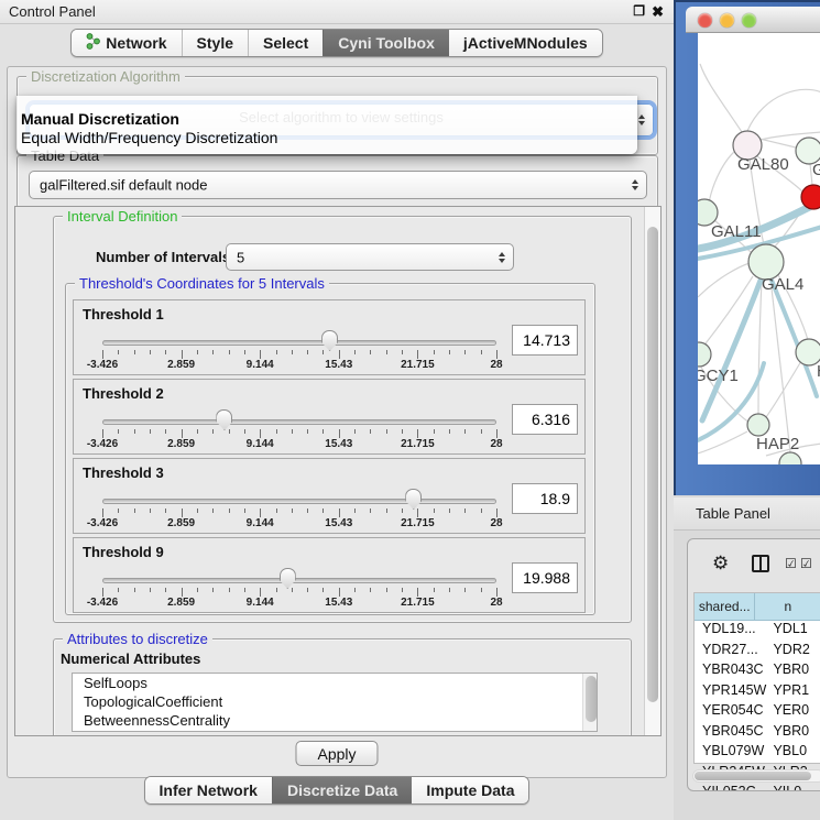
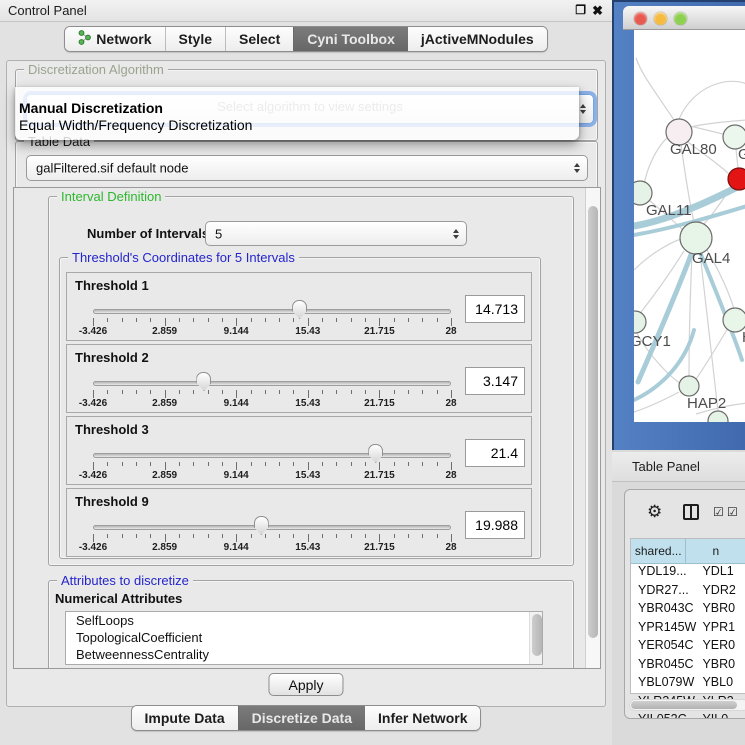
  Control Panel
  ❐
  ✖
  Network
  Style
  Select
  Cyni Toolbox
  jActiveMNodules
  Discretization Algorithm
  Manual Discretization
  Equal Width/Frequency Discretization
  Table Data
  galFiltered.sif default node
  Interval Definition
  Number of Interval
  5
  Threshold's Coordinates for 5 Intervals
  Threshold 1
  -3.426
  2.859
  9.144
  15.43
  21.715
  28
  14.713
  Threshold 2
  -3.426
  2.859
  9.144
  15.43
  21.715
  28
- 6.316
+ 3.147
  Threshold 3
  -3.426
  2.859
  9.144
  15.43
  21.715
  28
- 18.9
+ 21.4
  Threshold 9
  -3.426
  2.859
  9.144
  15.43
  21.715
  28
  19.988
  Attributes to discretize
  Numerical Attributes
  SelfLoops
  TopologicalCoefficient
  BetweennessCentrality
  Apply
- Infer Network
+ Impute Data
  Discretize Data
- Impute Data
+ Infer Network
  GAL80
  GAL11
  GAL4
  GCY1
  HAP2
  Table Panel
  ⚙
  ☑
  ☑
  shared...
  n
  YDL19...
  YDL1
  YDR27...
  YDR2
  YBR043C
  YBR0
  YPR145W
  YPR1
  YER054C
  YER0
  YBR045C
  YBR0
  YBL079W
  YBL0
